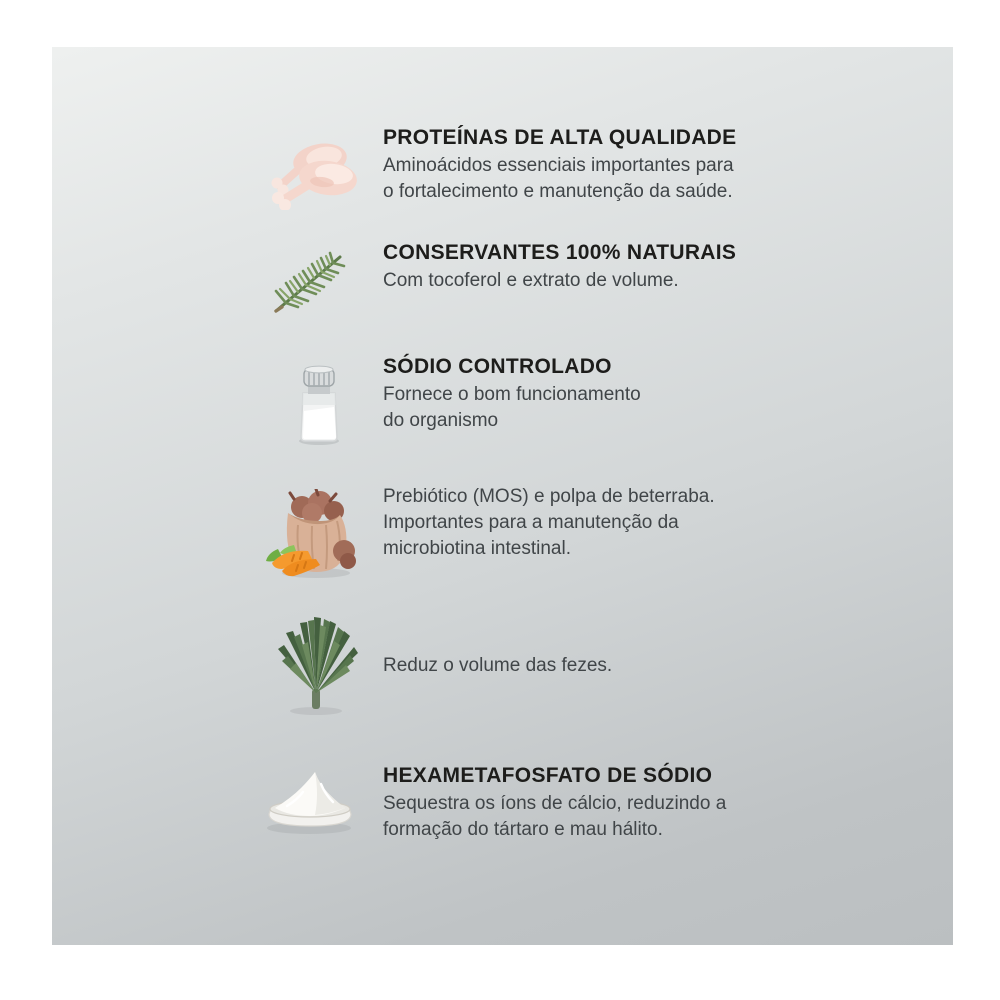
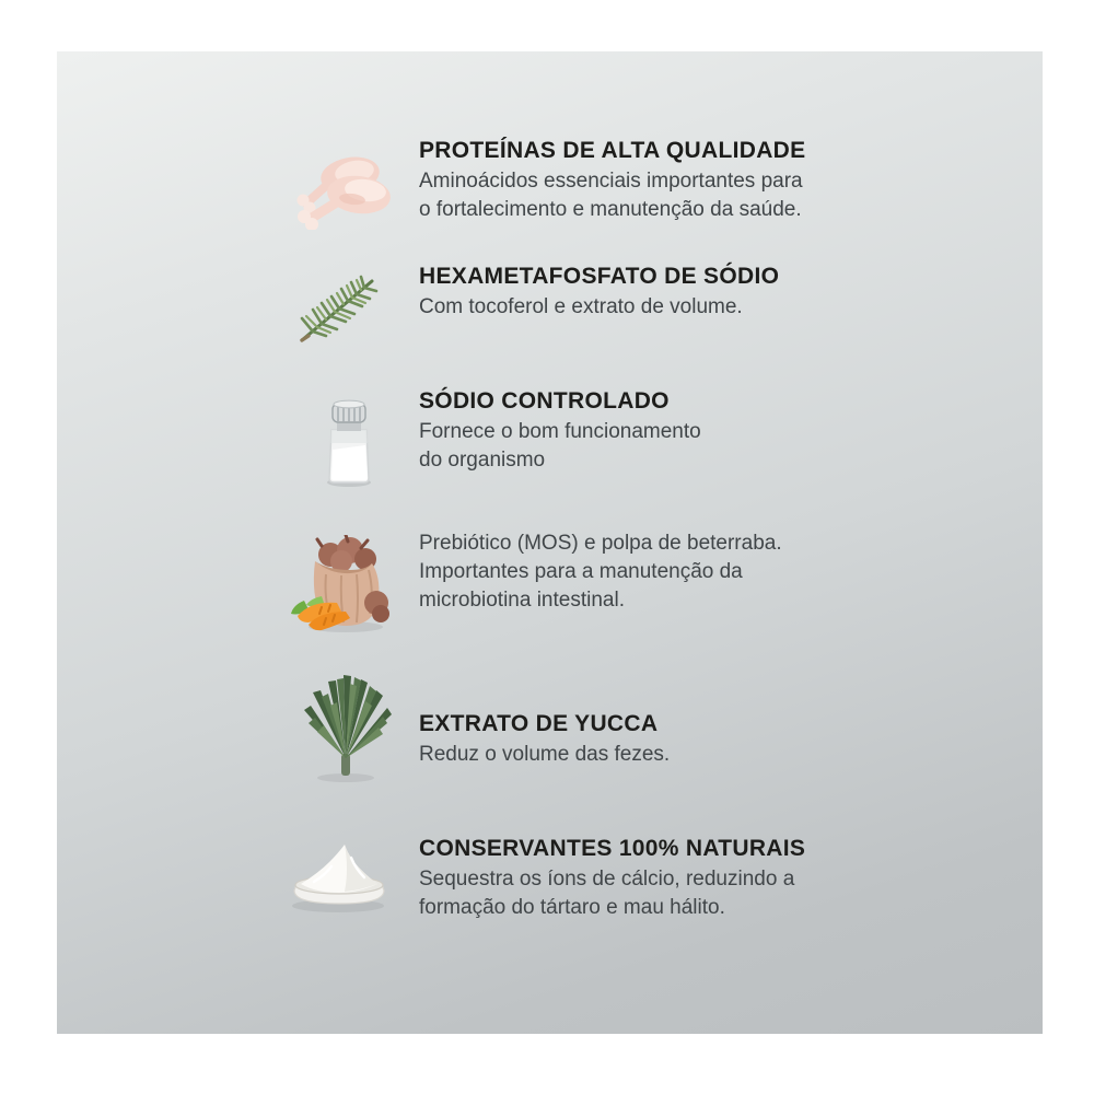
  PROTEÍNAS DE ALTA QUALIDADE
  Aminoácidos essenciais importantes para
  o fortalecimento e manutenção da saúde.
- CONSERVANTES 100% NATURAIS
+ HEXAMETAFOSFATO DE SÓDIO
  Com tocoferol e extrato de volume.
  SÓDIO CONTROLADO
  Fornece o bom funcionamento
  do organismo
  Prebiótico (MOS) e polpa de beterraba.
  Importantes para a manutenção da
  microbiotina intestinal.
+ EXTRATO DE YUCCA
  Reduz o volume das fezes.
- HEXAMETAFOSFATO DE SÓDIO
+ CONSERVANTES 100% NATURAIS
  Sequestra os íons de cálcio, reduzindo a
  formação do tártaro e mau hálito.
